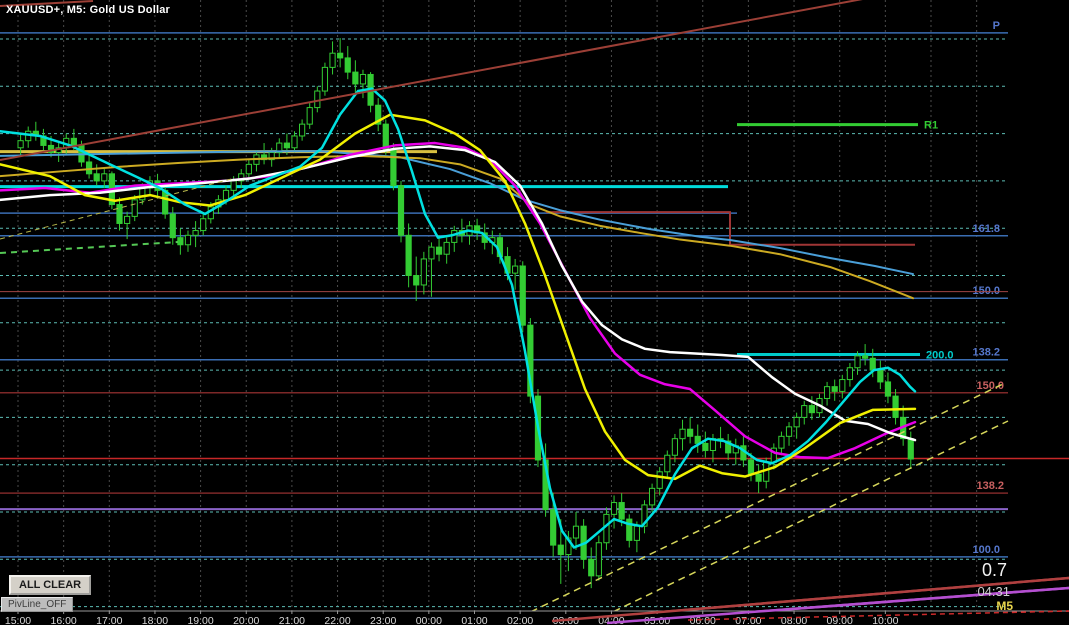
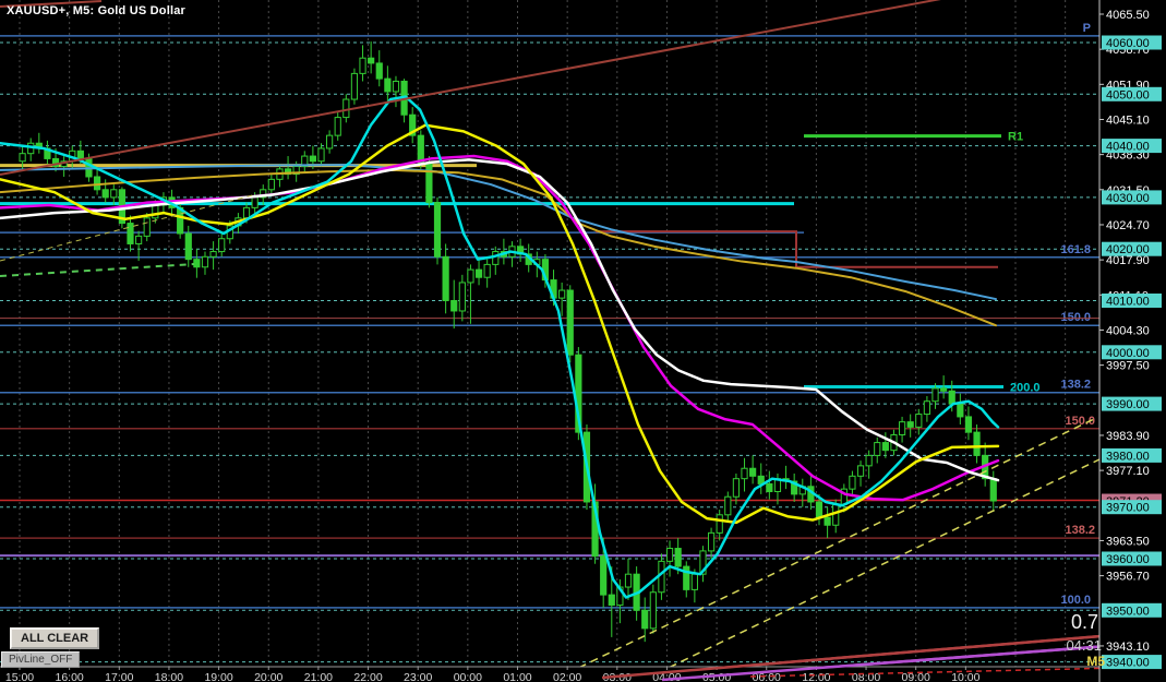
  P
  161.8
  138.2
  100.0
  150.0
  138.2
  R1
  200.0
  15:00
  16:00
  17:00
  18:00
  19:00
  20:00
  21:00
  22:00
  23:00
  00:00
  01:00
  02:00
  04:0
  5:00
  06:00
- 07:00
+ 12:00
  08:00
  09:00
  10:00
+ 4065.50
+ 4058.70
+ 4051.90
+ 4045.10
+ 4038.30
+ 4024.70
+ 4017.90
+ 4004.30
+ 3997.50
+ 3983.90
+ 3977.10
+ 3963.50
+ 3956.70
+ 3943.10
+ 4060.00
+ 4050.00
+ 4040.00
+ 4030.00
+ 4020.00
+ 4010.00
+ 4000.00
+ 3990.00
+ 3980.00
+ 3970.00
+ 3960.00
+ 3950.00
+ 3940.00
  XAUUSD+, M5: Gold US Dollar
  ALL CLEAR
  PivLine_OFF
  0.7
  04:31
  M5
